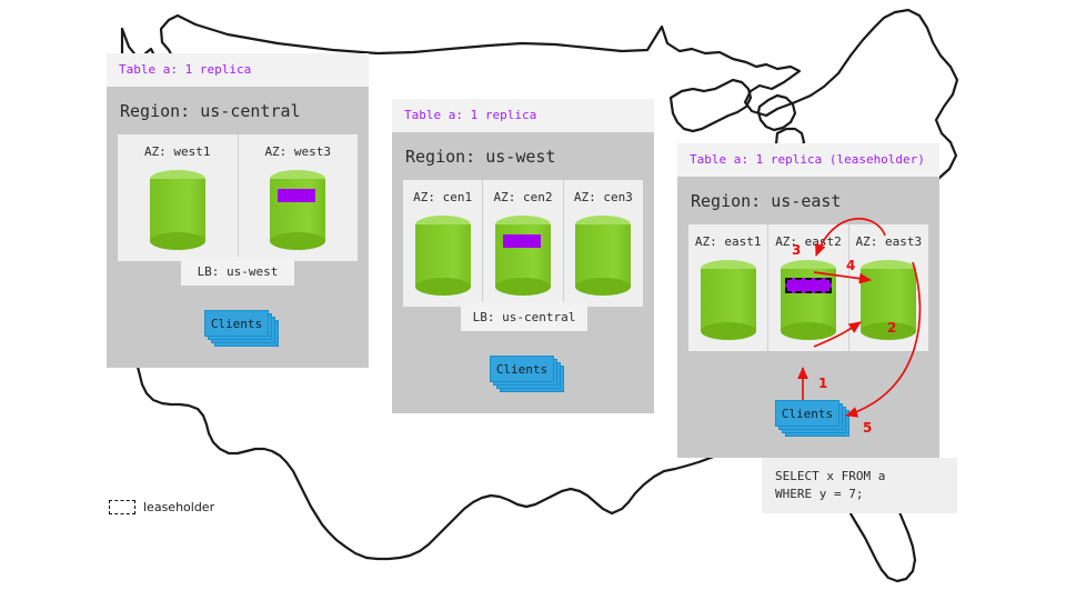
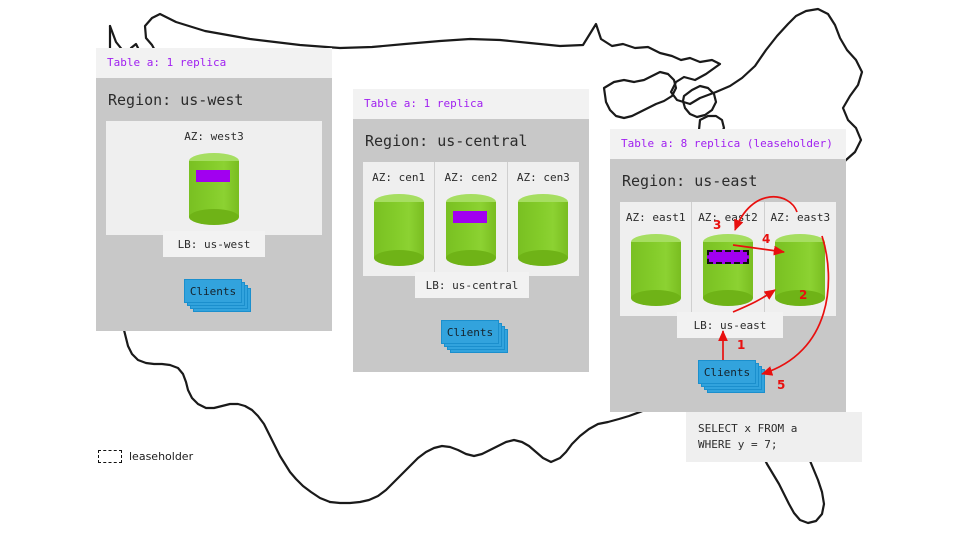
  Table a: 1 replica
- Region: us-central
+ Region: us-west
- AZ: west1
  AZ: west3
  LB: us-west
  Clients
  Table a: 1 replica
- Region: us-west
+ Region: us-central
  AZ: cen1
  AZ: cen2
  AZ: cen3
  LB: us-central
  Clients
- Table a: 1 replica (leaseholder)
+ Table a: 8 replica (leaseholder)
  Region: us-east
  AZ: east1
  AZ: eat2
  AZ: east3
+ LB: us-east
  Clients
  SELECT x FROM a
  WHERE y = 7;
  1
  2
  3
  4
  5
  leaseholder
